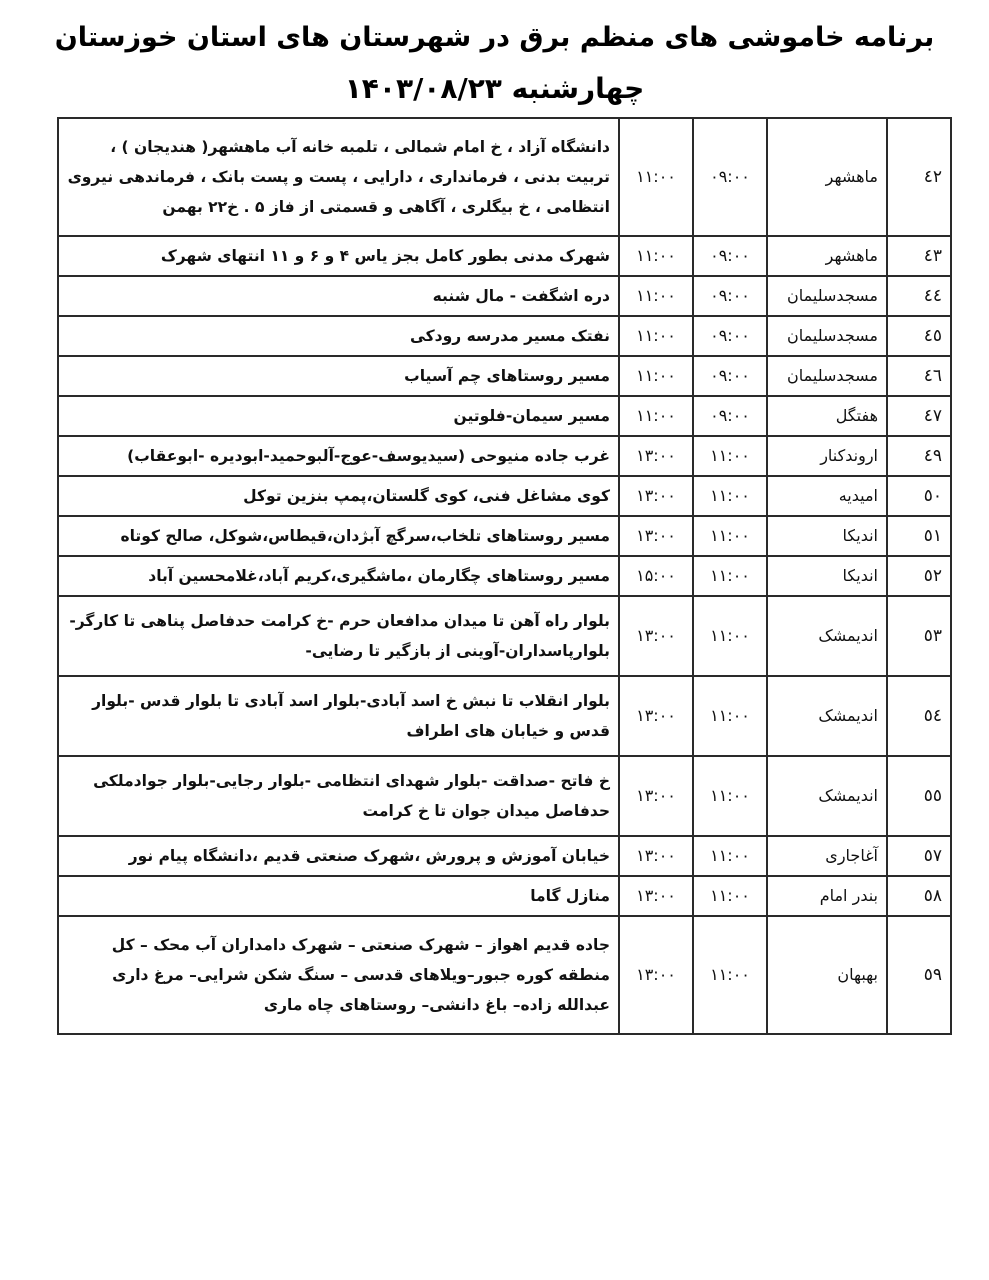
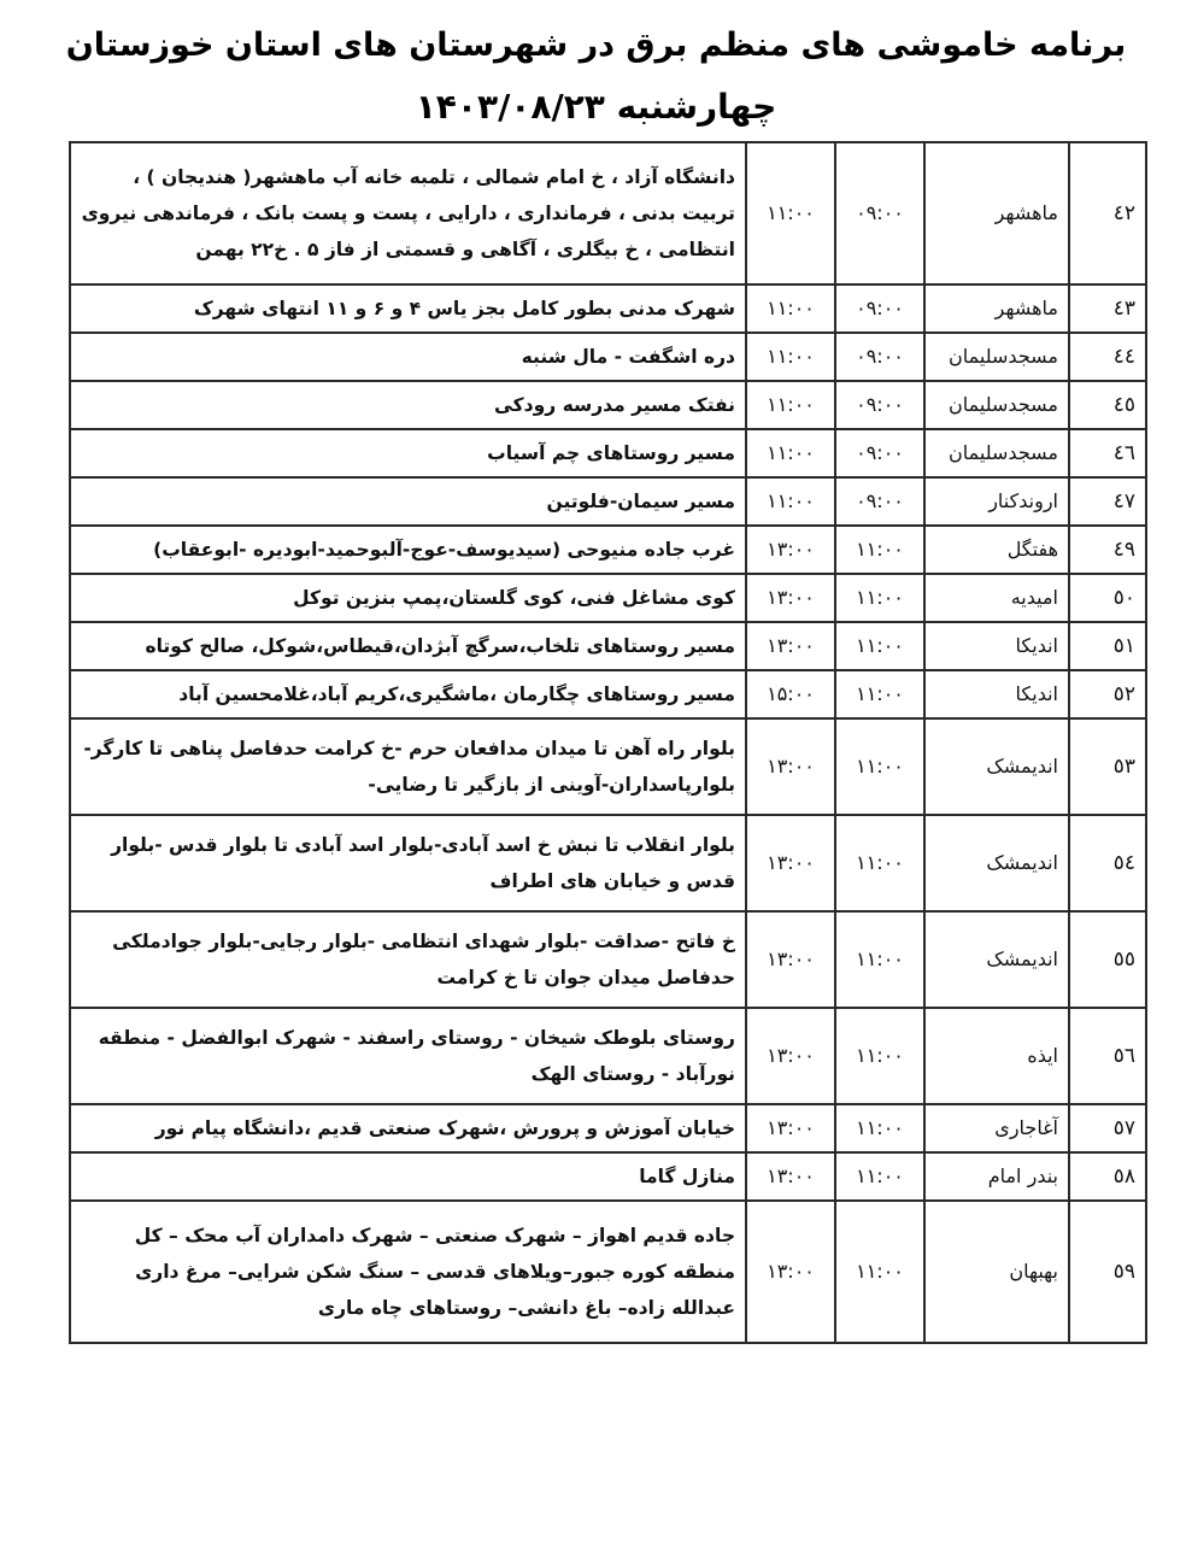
  برنامه خاموشی های منظم برق در شهرستان های استان خوزستان
  چهارشنبه ۱۴۰۳/۰۸/۲۳
  ٤٢	ماهشهر	۰۹:۰۰	۱۱:۰۰	دانشگاه آزاد ، خ امام شمالی ، تلمبه خانه آب ماهشهر( هندیجان ) ، تربیت بدنی ، فرمانداری ، دارایی ، پست و پست بانک ، فرماندهی نیروی انتظامی ، خ بیگلری ، آگاهی و قسمتی از فاز ۵ . خ۲۲ بهمن
  ٤٣	ماهشهر	۰۹:۰۰	۱۱:۰۰	شهرک مدنی بطور کامل بجز یاس ۴ و ۶ و ۱۱ انتهای شهرک
  ٤٤	مسجدسلیمان	۰۹:۰۰	۱۱:۰۰	دره اشگفت - مال شنبه
  ٤٥	مسجدسلیمان	۰۹:۰۰	۱۱:۰۰	نفتک مسیر مدرسه رودکی
  ٤٦	مسجدسلیمان	۰۹:۰۰	۱۱:۰۰	مسیر روستاهای چم آسیاب
- ٤٧	هفتگل	۰۹:۰۰	۱۱:۰۰	مسیر سیمان-فلوتین
+ ٤٧	اروندکنار	۰۹:۰۰	۱۱:۰۰	مسیر سیمان-فلوتین
- ٤٩	اروندکنار	۱۱:۰۰	۱۳:۰۰	غرب جاده منیوحی (سیدیوسف-عوج-آلبوحمید-ابودیره -ابوعقاب)
+ ٤٩	هفتگل	۱۱:۰۰	۱۳:۰۰	غرب جاده منیوحی (سیدیوسف-عوج-آلبوحمید-ابودیره -ابوعقاب)
  ٥٠	امیدیه	۱۱:۰۰	۱۳:۰۰	کوی مشاغل فنی، کوی گلستان،پمپ بنزین توکل
  ٥١	اندیکا	۱۱:۰۰	۱۳:۰۰	مسیر روستاهای تلخاب،سرگچ آبژدان،قیطاس،شوکل، صالح کوتاه
  ٥٢	اندیکا	۱۱:۰۰	۱۵:۰۰	مسیر روستاهای چگارمان ،ماشگیری،کریم آباد،غلامحسین آباد
  ٥٣	اندیمشک	۱۱:۰۰	۱۳:۰۰	بلوار راه آهن تا میدان مدافعان حرم -خ کرامت حدفاصل پناهی تا کارگر-بلوارپاسداران-آوینی از بازگیر تا رضایی-
  ٥٤	اندیمشک	۱۱:۰۰	۱۳:۰۰	بلوار انقلاب تا نبش خ اسد آبادی-بلوار اسد آبادی تا بلوار قدس -بلوار قدس و خیابان های اطراف
  ٥٥	اندیمشک	۱۱:۰۰	۱۳:۰۰	خ فاتح -صداقت -بلوار شهدای انتظامی -بلوار رجایی-بلوار جوادملکی حدفاصل میدان جوان تا خ کرامت
+ ٥٦	ایذه	۱۱:۰۰	۱۳:۰۰	روستای بلوطک شیخان - روستای راسفند - شهرک ابوالفضل - منطقه نورآباد - روستای الهک
  ٥٧	آغاجاری	۱۱:۰۰	۱۳:۰۰	خیابان آموزش و پرورش ،شهرک صنعتی قدیم ،دانشگاه پیام نور
  ٥٨	بندر امام	۱۱:۰۰	۱۳:۰۰	منازل گاما
  ٥٩	بهبهان	۱۱:۰۰	۱۳:۰۰	جاده قدیم اهواز – شهرک صنعتی – شهرک دامداران آب محک – کل منطقه کوره جبور–ویلاهای قدسی – سنگ شکن شرایی– مرغ داری عبدالله زاده– باغ دانشی– روستاهای چاه ماری
